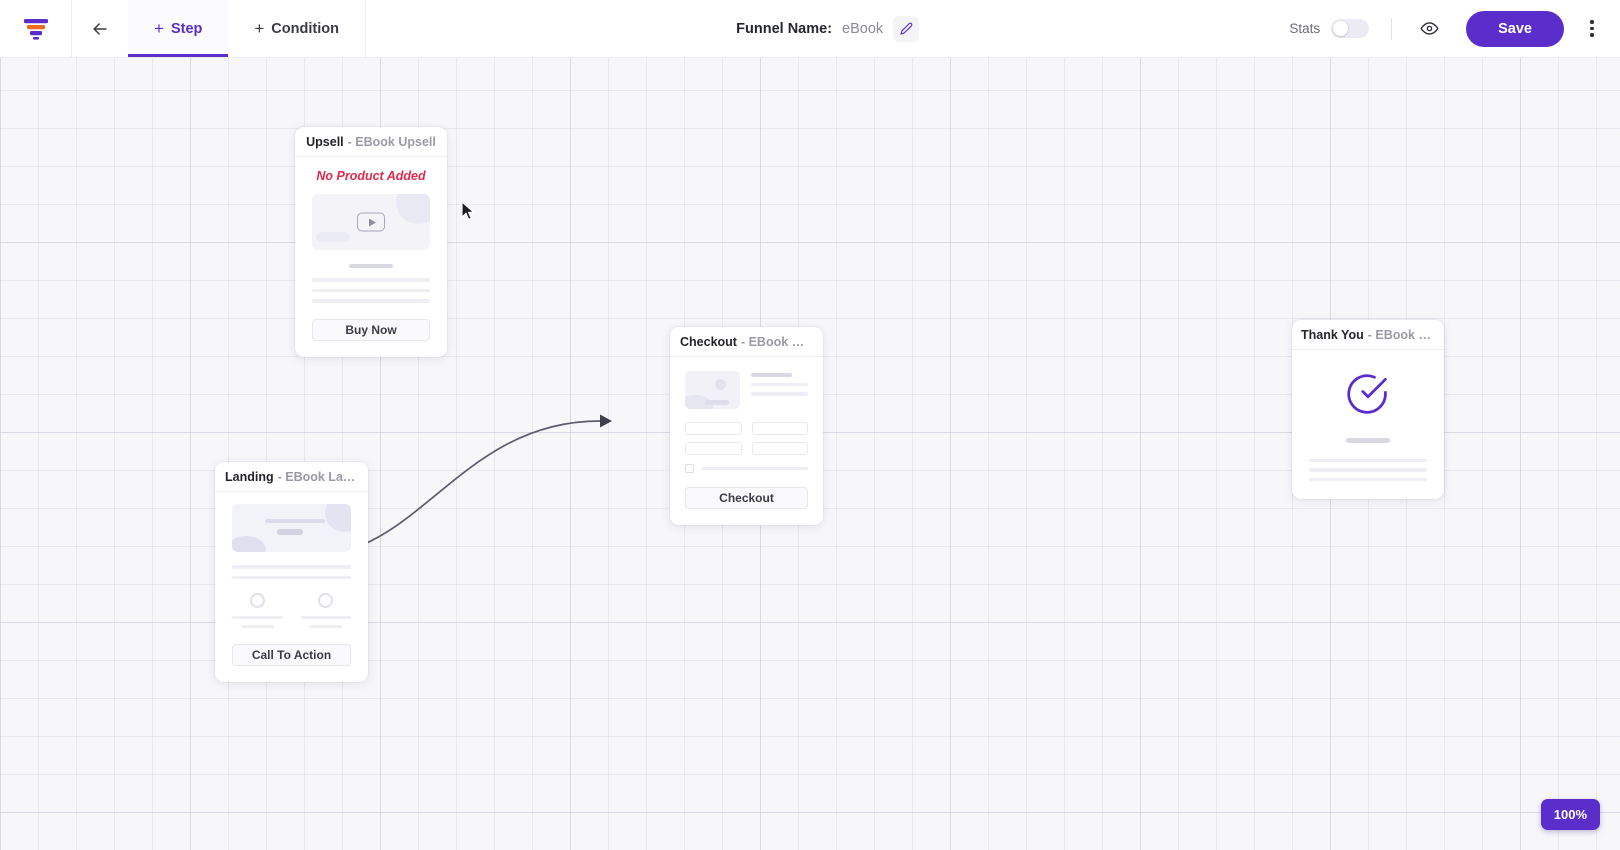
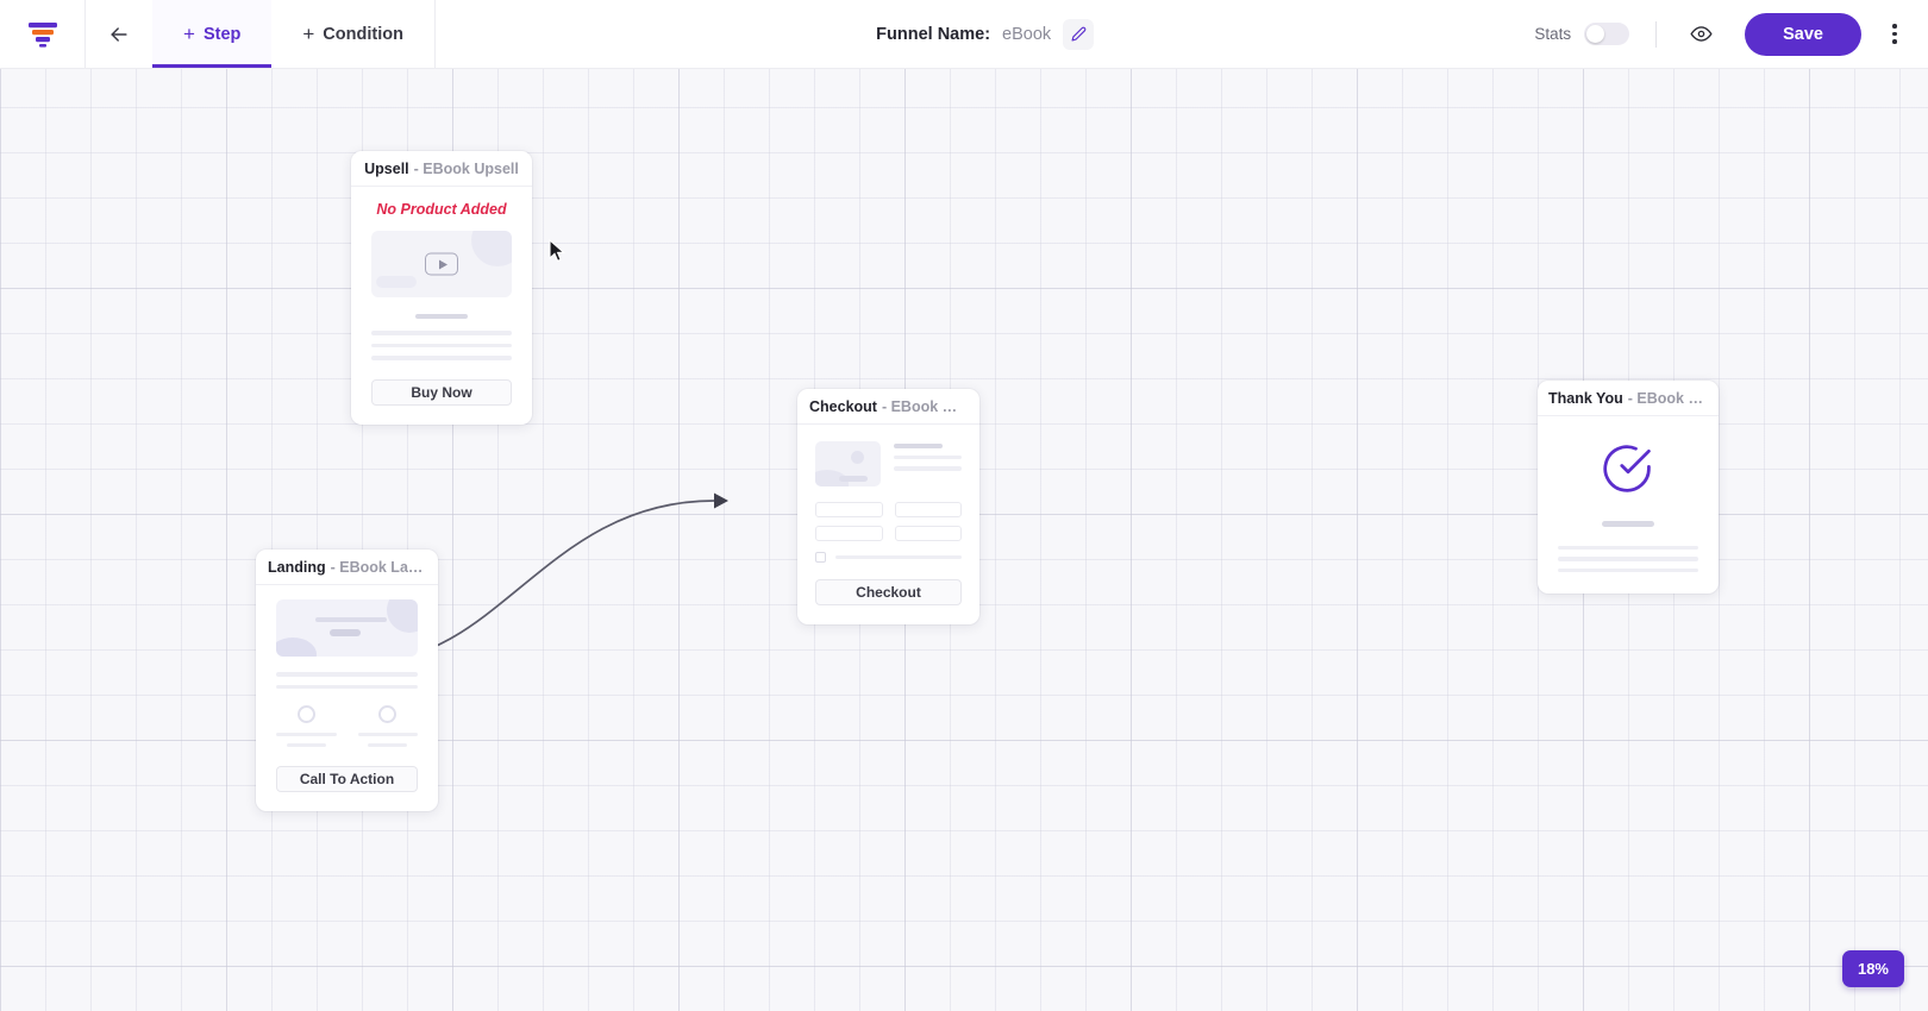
  +
  Step
  +
  Condition
  Funnel Name:
  eBook
  Stats
  Save
  Upsell
  - EBook Upsell
  No Product Added
  Buy Now
  Landing
  - EBook Land
  Call To Action
  Checkout
  Checkout
  Thank You
- 100%
+ 18%
